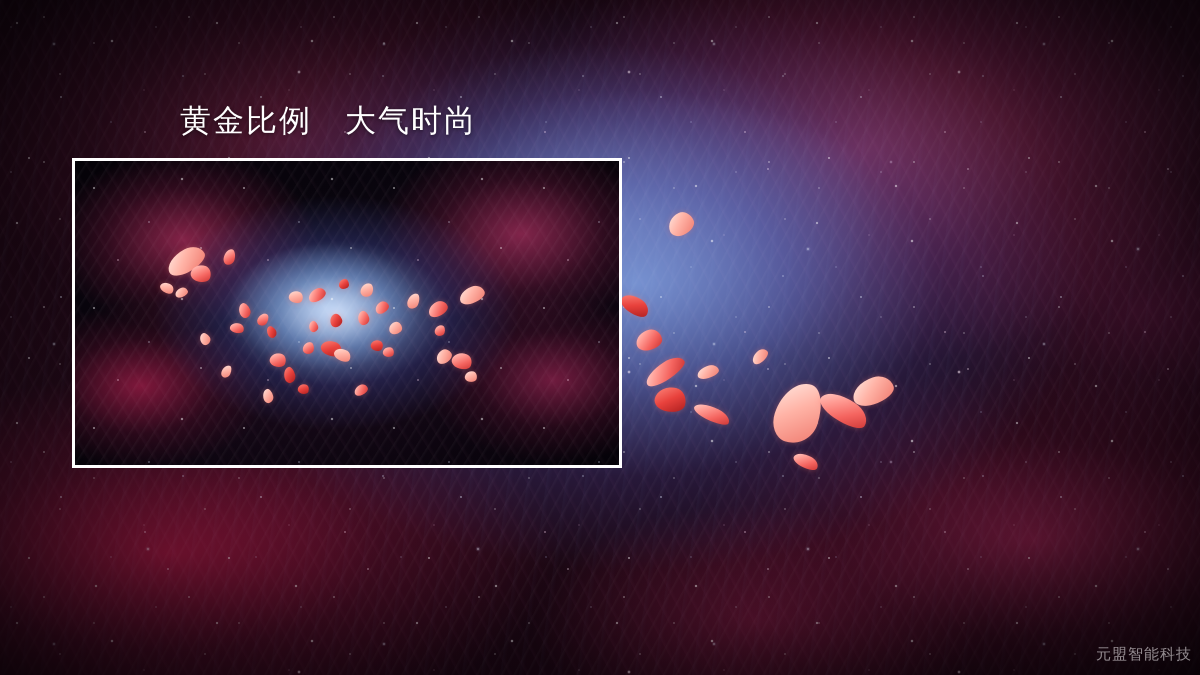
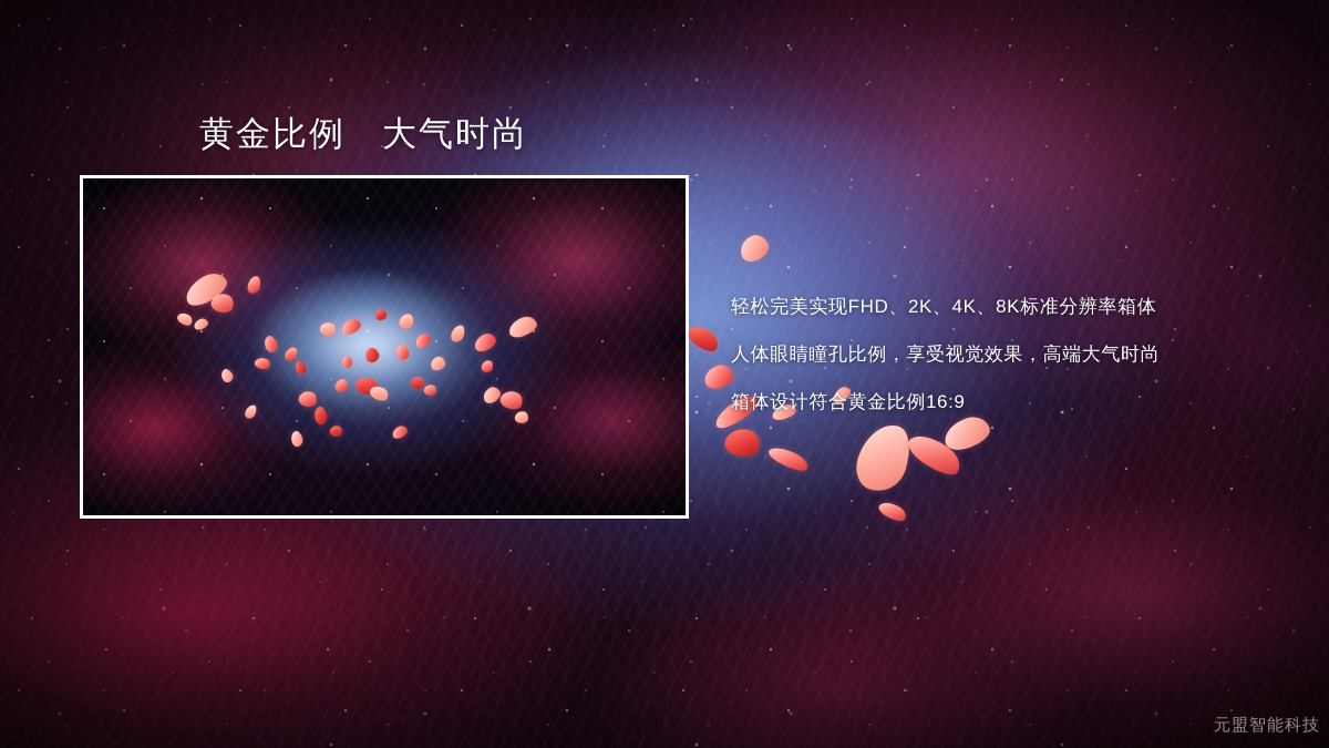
  黄金比例 大气时尚
+ 轻松完美实现FHD、2K、4K、8K标准分辨率箱体
+ 人体眼睛瞳孔比例，享受视觉效果，高端大气时尚
+ 箱体设计符合黄金比例16:9
  元盟智能科技
